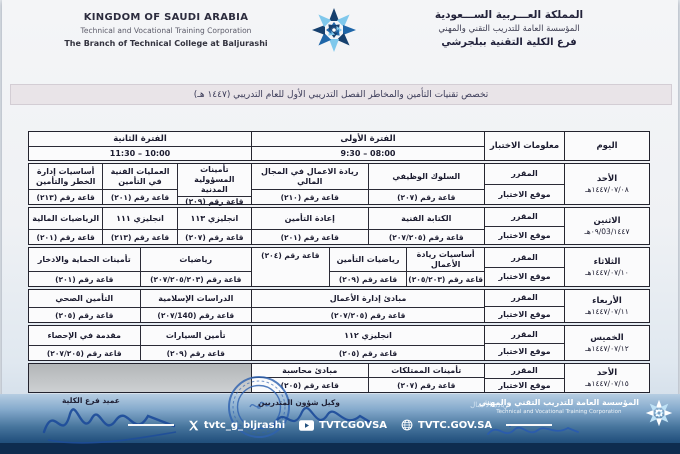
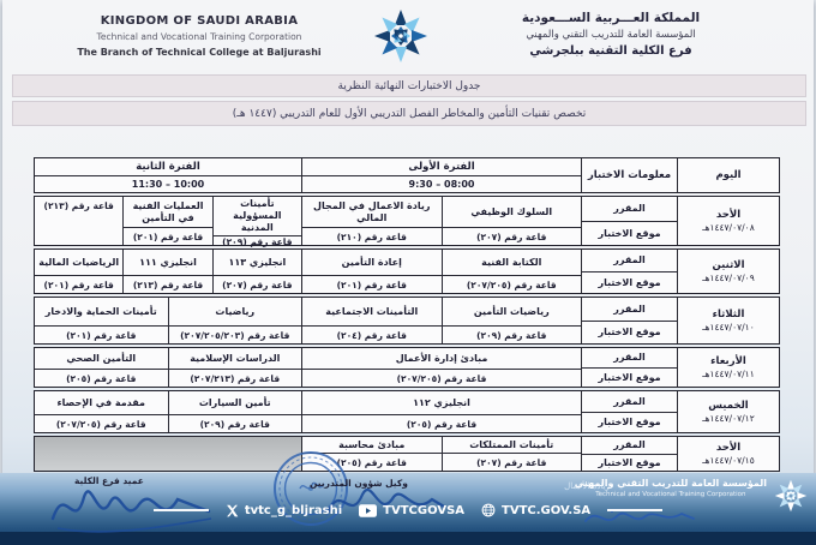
  KINGDOM OF SAUDI ARABIA
  Technical and Vocational Training Corporation
  The Branch of Technical College at Baljurashi
  المملكة العـــربية الســـعودية
  المؤسسة العامة للتدريب التقني والمهني
  فرع الكلية التقنية ببلجرشي
+ جدول الاختبارات النهائية النظرية
  تخصص تقنيات التأمين والمخاطر الفصل التدريبي الأول للعام التدريبي (١٤٤٧ هـ)
  اليوم
  معلومات الاختبار
  الفترة الأولى
  9:30 – 08:00
  الفترة الثانية
  11:30 – 10:00
  الأحد
  ١٤٤٧/٠٧/٠٨هـ
  المقرر
  موقع الاختبار
  السلوك الوظيفي
  قاعة رقم (٢٠٧)
  ريادة الاعمال في المجال المالي
  قاعة رقم (٢١٠)
  تأمينات المسؤولية المدنية
  قاعة رقم (٢٠٩)
  العمليات الفنية في التأمين
  قاعة رقم (٢٠١)
- أساسيات إدارة الخطر والتأمين
  قاعة رقم (٢١٣)
  الاثنين
- ١٤٤٧/03/٠٩هـ
+ ١٤٤٧/٠٧/٠٩هـ
  المقرر
  موقع الاختبار
  الكتابة الفنية
  قاعة رقم (٢٠٧/٢٠٥)
  إعادة التأمين
  قاعة رقم (٢٠١)
  انجليزي ١١٣
  قاعة رقم (٢٠٧)
  انجليزي ١١١
  قاعة رقم (٢١٣)
  الرياضيات المالية
  قاعة رقم (٢٠١)
  الثلاثاء
  ١٤٤٧/٠٧/١٠هـ
  المقرر
  موقع الاختبار
- أساسيات ريادة الأعمال
- قاعة رقم (٢٠٥/٢٠٣)
  رياضيات التأمين
  قاعة رقم (٢٠٩)
+ التأمينات الاجتماعية
  قاعة رقم (٢٠٤)
  رياضيات
  قاعة رقم (٢٠٧/٢٠٥/٢٠٣)
  تأمينات الحماية والادخار
  قاعة رقم (٢٠١)
  الأربعاء
  ١٤٤٧/٠٧/١١هـ
  المقرر
  موقع الاختبار
  مبادئ إدارة الأعمال
  قاعة رقم (٢٠٧/٢٠٥)
  الدراسات الإسلامية
- قاعة رقم (٢٠٧/140)
+ قاعة رقم (٢٠٧/٢١٣)
  التأمين الصحي
  قاعة رقم (٢٠٥)
  الخميس
  ١٤٤٧/٠٧/١٢هـ
  المقرر
  موقع الاختبار
  انجليزي ١١٢
  قاعة رقم (٢٠٥)
  تأمين السيارات
  قاعة رقم (٢٠٩)
  مقدمة في الإحصاء
  قاعة رقم (٢٠٧/٢٠٥)
  الأحد
  ١٤٤٧/٠٧/١٥هـ
  المقرر
  موقع الاختبار
  تأمينات الممتلكات
  قاعة رقم (٢٠٧)
  مبادئ محاسبة
  قاعة رقم (٢٠٥)
  عميد فرع الكلية
  وكيل شؤون المتدربين
  المؤسسة العامة للتدريب التقني والمهني
  ريادة الأعمال
  tvtc_g_bljrashi
  TVTCGOVSA
  TVTC.GOV.SA
